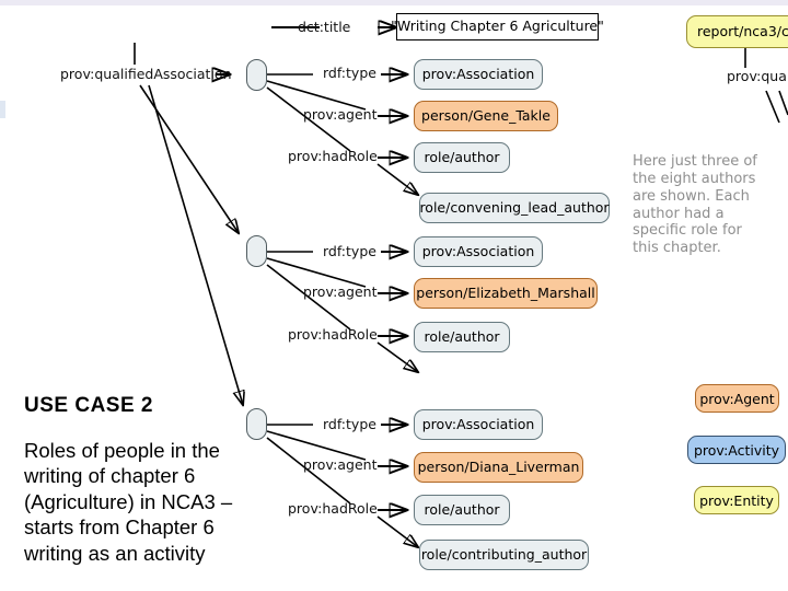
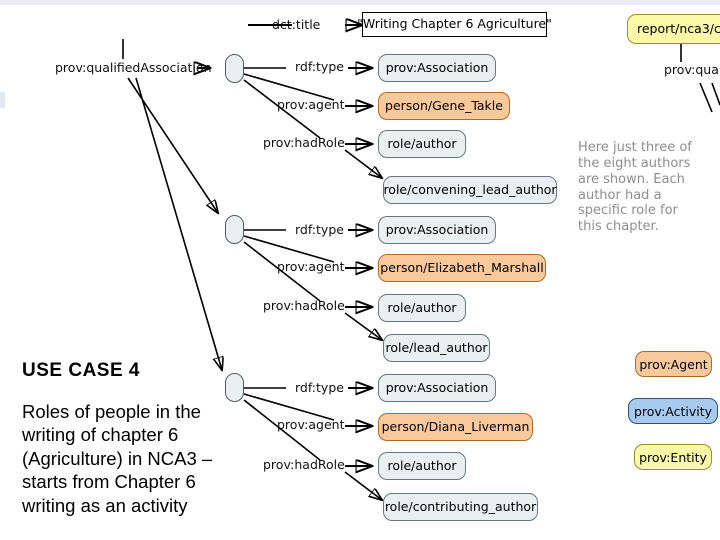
  "Writing Chapter 6 Agriculture"
  report/nca3/c
  prov:Association
  person/Gene_Takle
  role/author
  role/convening_lead_author
  prov:Association
  person/Elizabeth_Marshall
  role/author
+ role/lead_author
  prov:Association
  person/Diana_Liverman
  role/author
  role/contributing_author
  dct:title
  prov:qualifiedAssociation
  rdf:type
  prov:agent
  prov:hadRole
  rdf:type
  prov:agent
  prov:hadRole
  rdf:type
  prov:agent
  prov:hadRole
  Here just three of
  the eight authors
  are shown. Each
  author had a
  specific role for
  this chapter.
- USE CASE 2
+ USE CASE 4
  Roles of people in the
  writing of chapter 6
  (Agriculture) in NCA3 –
  starts from Chapter 6
  writing as an activity
  prov:Agent
  prov:Activity
  prov:Entity
